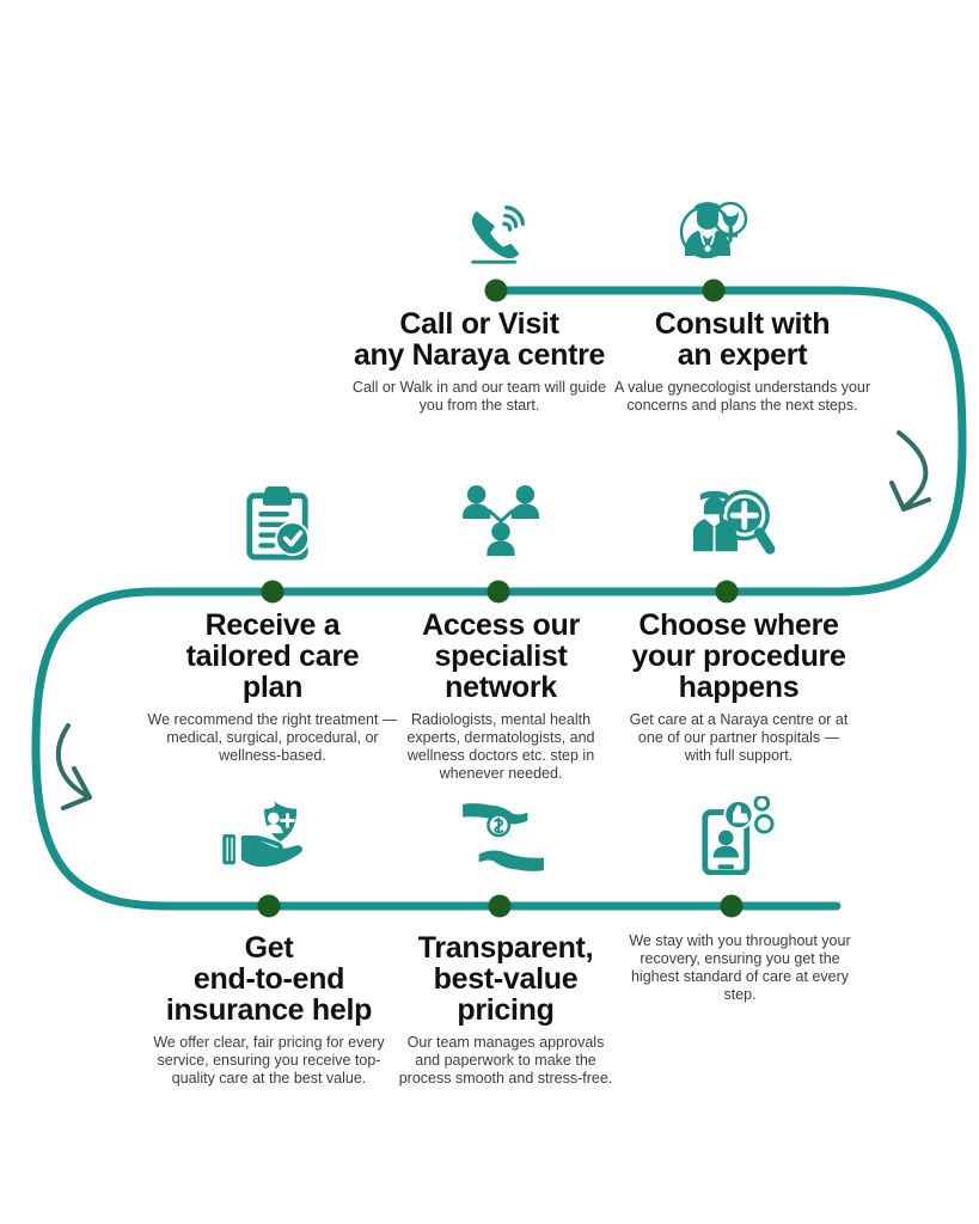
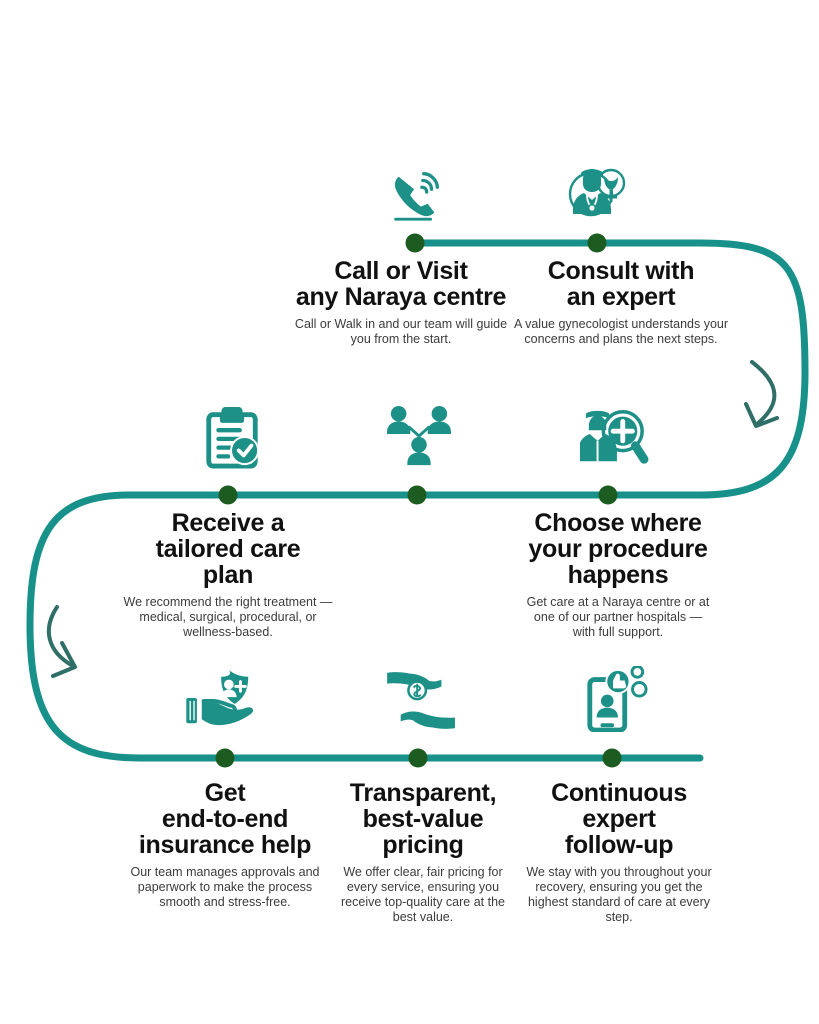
  Call or Visit
  any Naraya centre
  Call or Walk in and our team will guide you from the start.
  Consult with
  an expert
  A value gynecologist understands your concerns and plans the next steps.
  Receive a
  tailored care
  plan
  We recommend the right treatment — medical, surgical, procedural, or wellness-based.
- Access our
- specialist
- network
- Radiologists, mental health experts, dermatologists, and wellness doctors etc. step in whenever needed.
  Choose where
  your procedure
  happens
  Get care at a Naraya centre or at one of our partner hospitals — with full support.
  Get
  end-to-end
  insurance help
- We offer clear, fair pricing for every service, ensuring you receive top-quality care at the best value.
+ Our team manages approvals and paperwork to make the process smooth and stress-free.
  Transparent,
  best-value
  pricing
- Our team manages approvals and paperwork to make the process smooth and stress-free.
+ We offer clear, fair pricing for every service, ensuring you receive top-quality care at the best value.
+ Continuous
+ expert
+ follow-up
  We stay with you throughout your recovery, ensuring you get the highest standard of care at every step.
